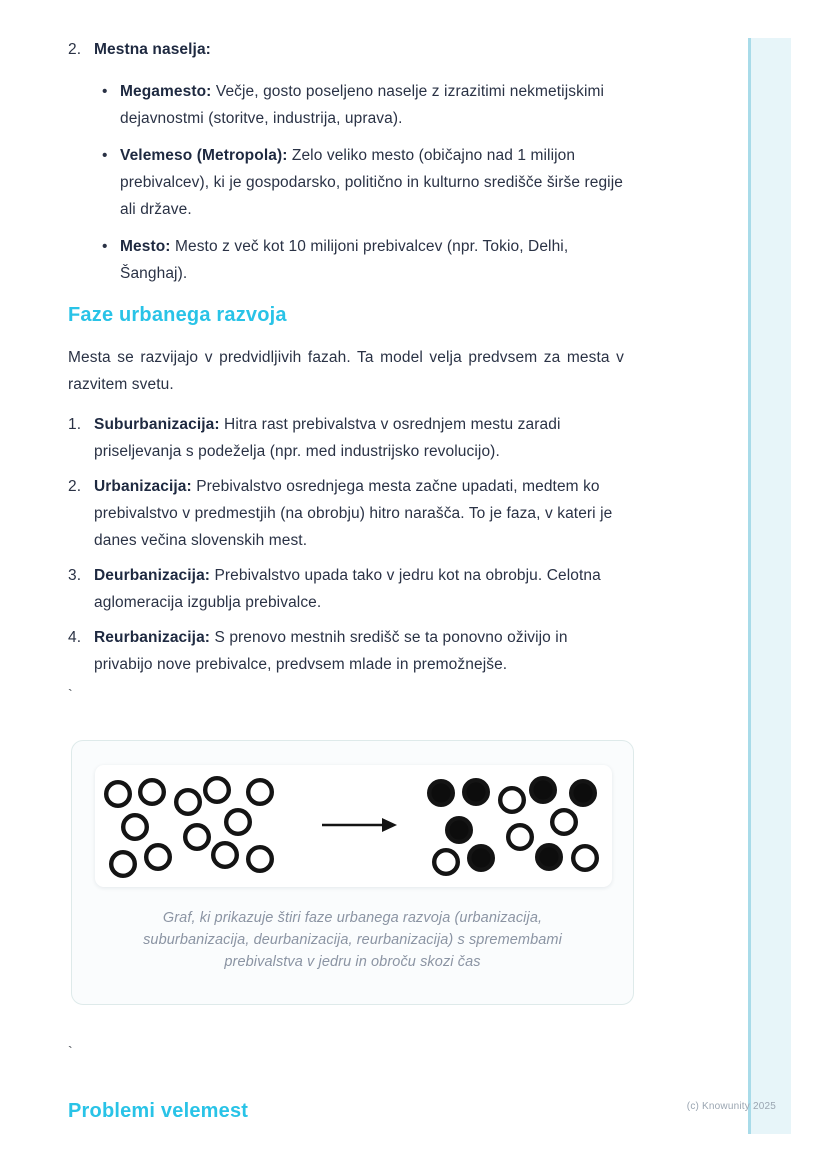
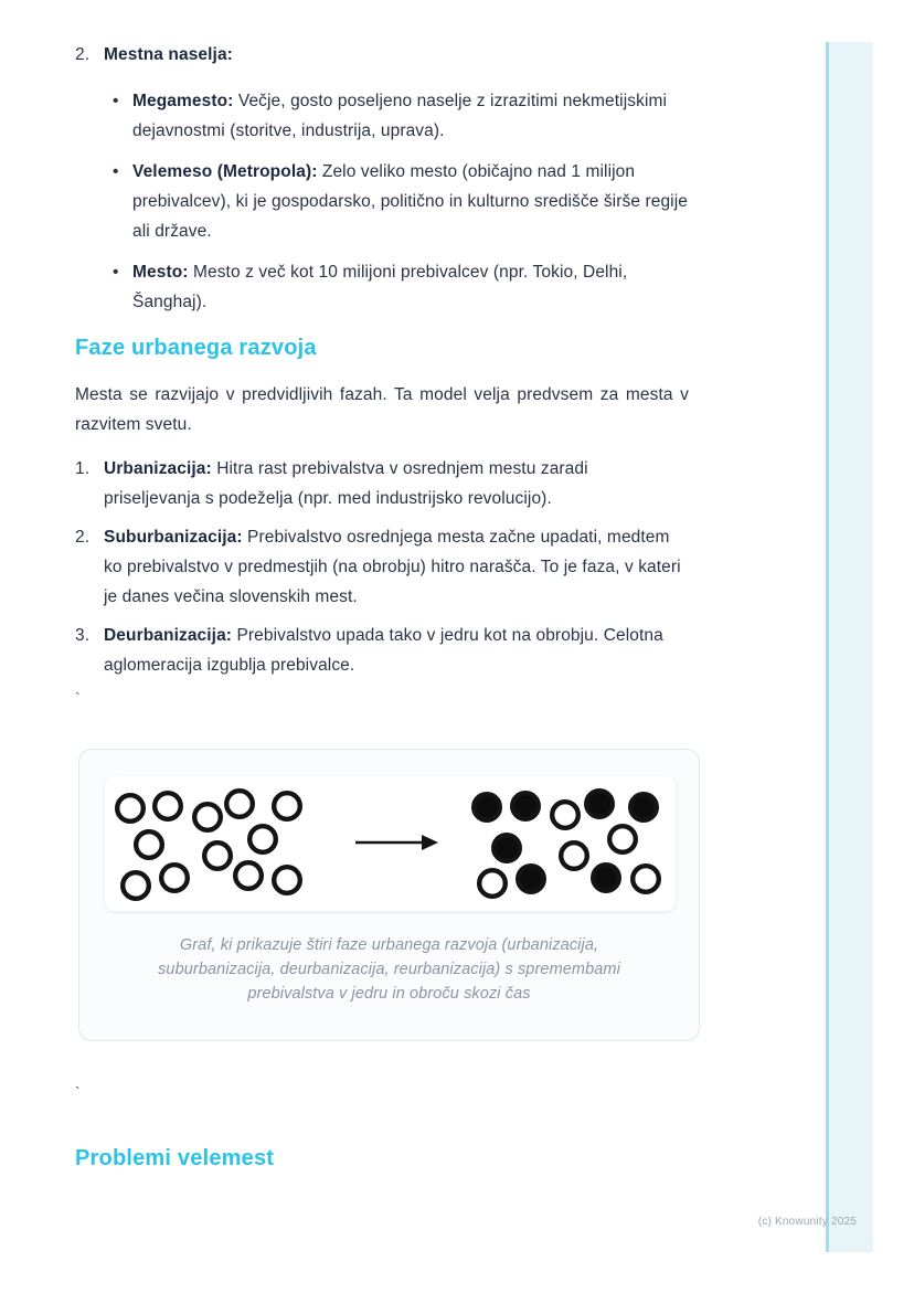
  2.
  Mestna naselja:
  •
  Megamesto: Večje, gosto poseljeno naselje z izrazitimi nekmetijskimi dejavnostmi (storitve, industrija, uprava).
  •
  Velemeso (Metropola): Zelo veliko mesto (običajno nad 1 milijon prebivalcev), ki je gospodarsko, politično in kulturno središče širše regije ali države.
  •
  Mesto: Mesto z več kot 10 milijoni prebivalcev (npr. Tokio, Delhi, Šanghaj).
  Faze urbanega razvoja
  Mesta se razvijajo v predvidljivih fazah. Ta model velja predvsem za mesta v razvitem svetu.
  1.
- Suburbanizacija: Hitra rast prebivalstva v osrednjem mestu zaradi priseljevanja s podeželja (npr. med industrijsko revolucijo).
+ Urbanizacija: Hitra rast prebivalstva v osrednjem mestu zaradi priseljevanja s podeželja (npr. med industrijsko revolucijo).
  2.
- Urbanizacija: Prebivalstvo osrednjega mesta začne upadati, medtem ko prebivalstvo v predmestjih (na obrobju) hitro narašča. To je faza, v kateri je danes večina slovenskih mest.
+ Suburbanizacija: Prebivalstvo osrednjega mesta začne upadati, medtem ko prebivalstvo v predmestjih (na obrobju) hitro narašča. To je faza, v kateri je danes večina slovenskih mest.
  3.
  Deurbanizacija: Prebivalstvo upada tako v jedru kot na obrobju. Celotna aglomeracija izgublja prebivalce.
- 4.
- Reurbanizacija: S prenovo mestnih središč se ta ponovno oživijo in privabijo nove prebivalce, predvsem mlade in premožnejše.
  `
  Graf, ki prikazuje štiri faze urbanega razvoja (urbanizacija, suburbanizacija, deurbanizacija, reurbanizacija) s spremembami prebivalstva v jedru in obroču skozi čas
  `
  Problemi velemest
  (c) Knowunity 2025
